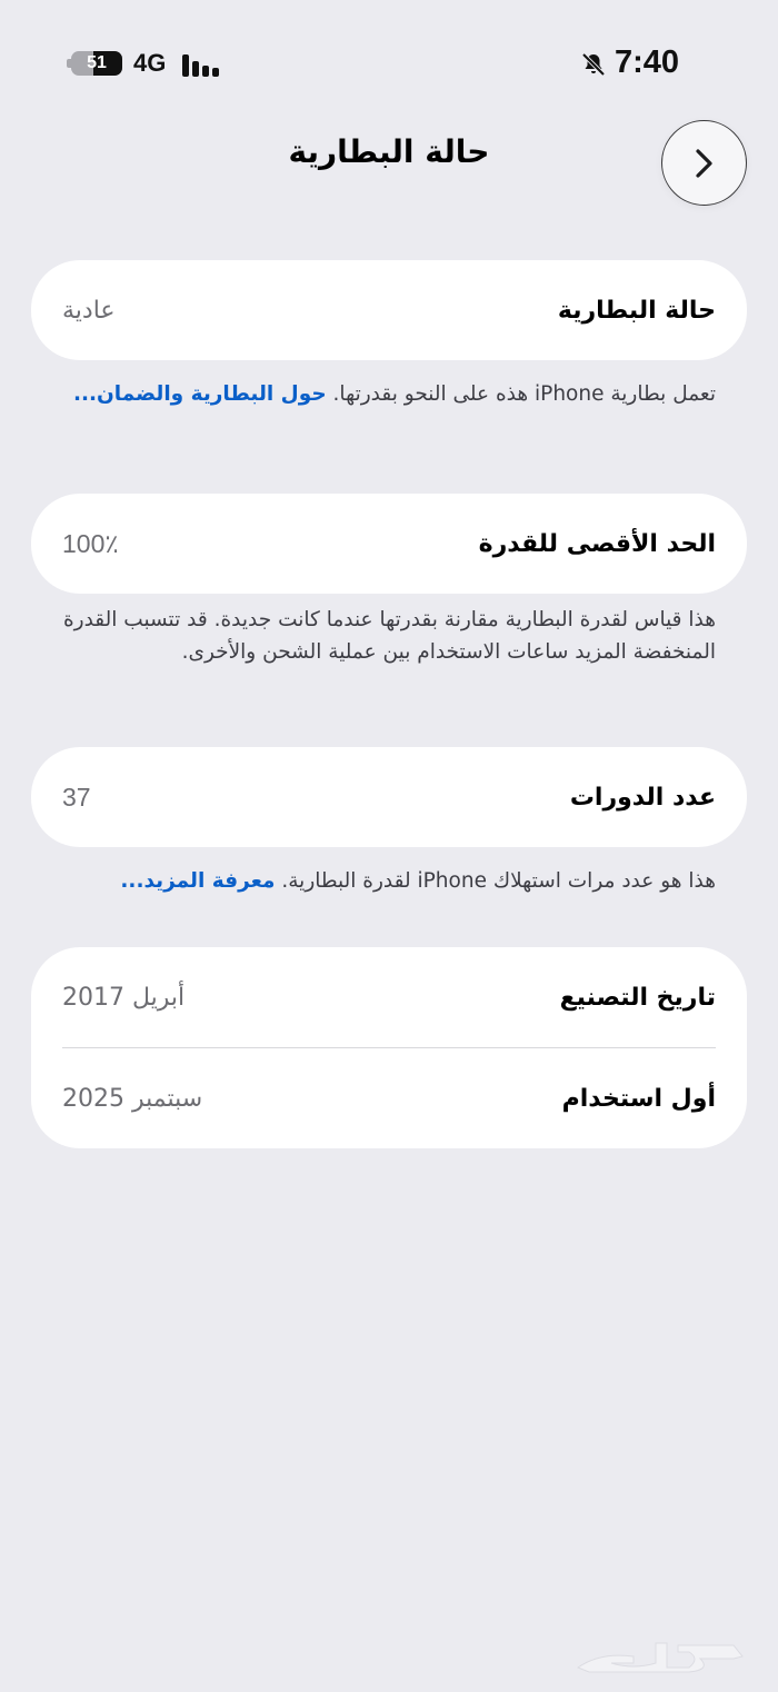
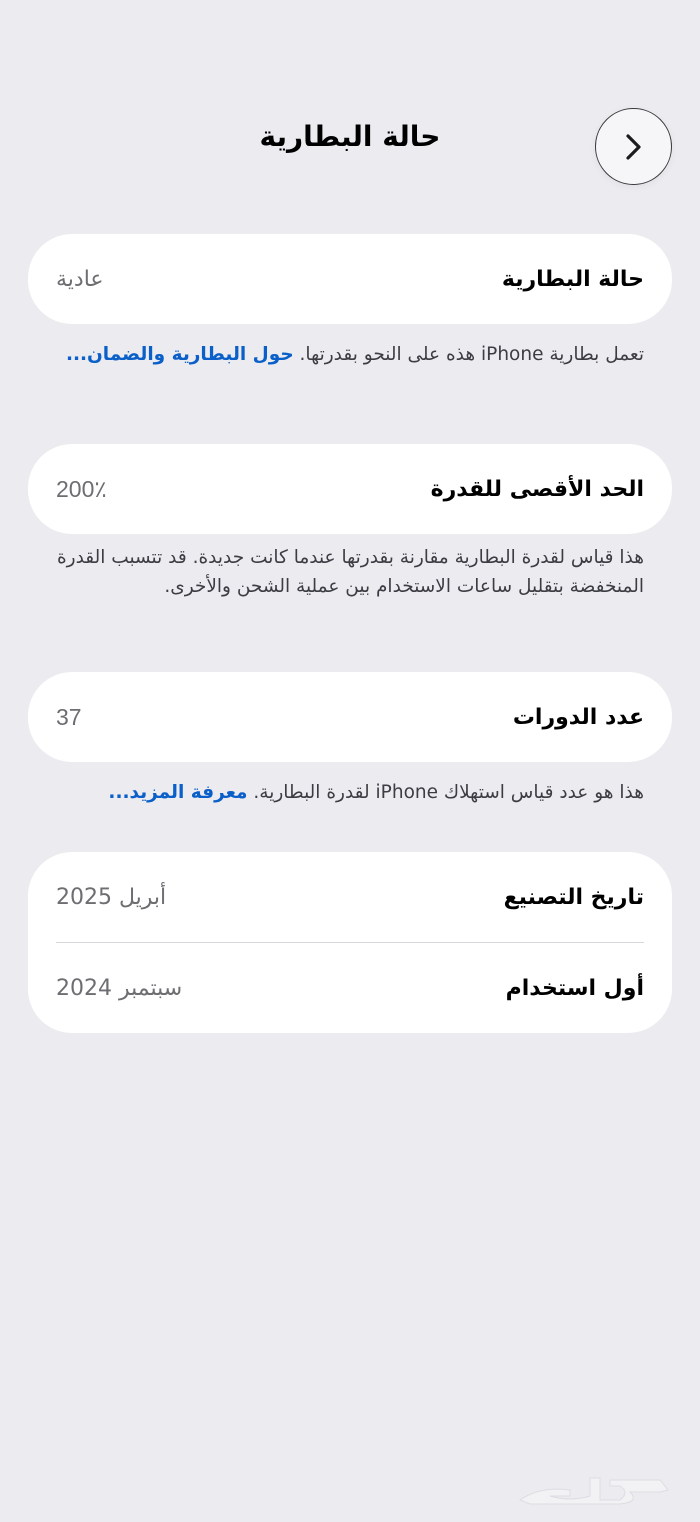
- 51
- 4G
- 7:40
  حالة البطارية
  حالة البطارية
  عادية
  تعمل بطارية iPhone هذه على النحو بقدرتها. حول البطارية والضمان...
  الحد الأقصى للقدرة
- 100٪
+ 200٪
- هذا قياس لقدرة البطارية مقارنة بقدرتها عندما كانت جديدة. قد تتسبب القدرة المنخفضة المزيد ساعات الاستخدام بين عملية الشحن والأخرى.
+ هذا قياس لقدرة البطارية مقارنة بقدرتها عندما كانت جديدة. قد تتسبب القدرة المنخفضة بتقليل ساعات الاستخدام بين عملية الشحن والأخرى.
  عدد الدورات
  37
- هذا هو عدد مرات استهلاك iPhone لقدرة البطارية. معرفة المزيد...
+ هذا هو عدد قياس استهلاك iPhone لقدرة البطارية. معرفة المزيد...
  تاريخ التصنيع
- أبريل 2017
+ أبريل 2025
  أول استخدام
- سبتمبر 2025
+ سبتمبر 2024
